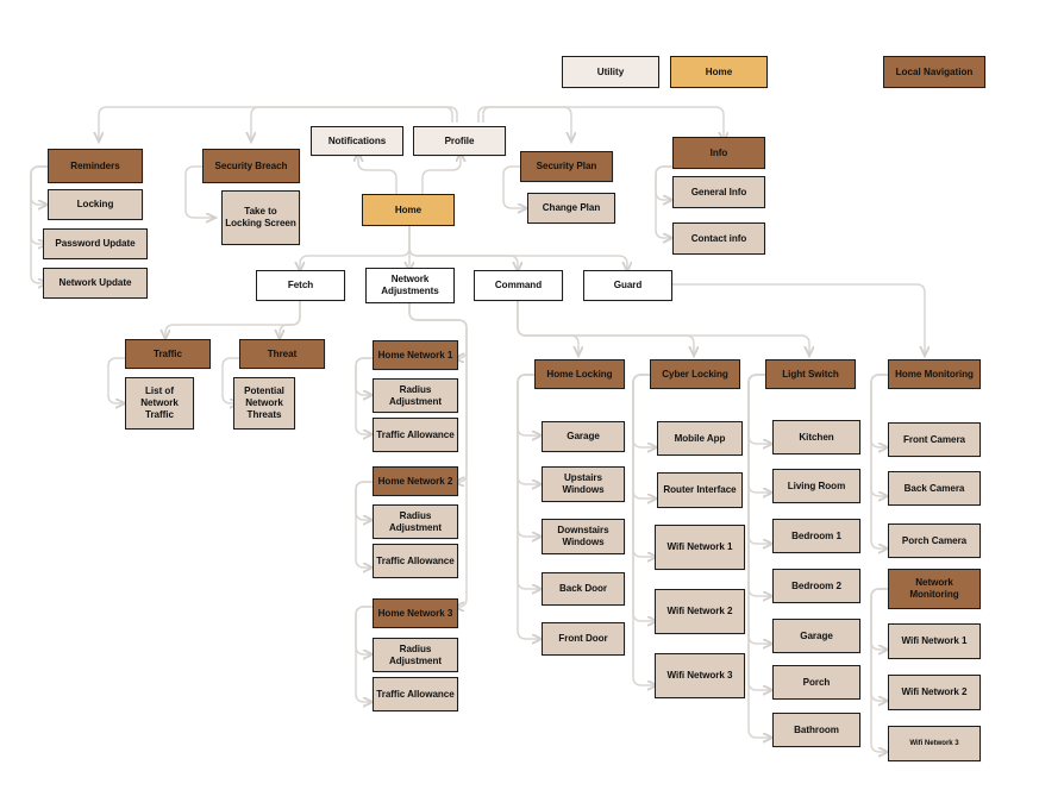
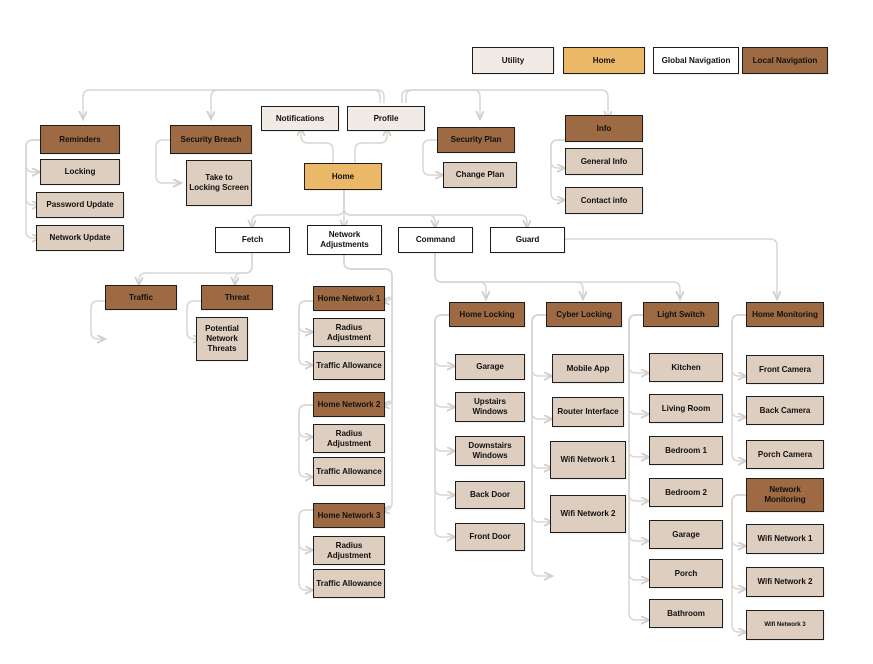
  Utility
  Home
+ Global Navigation
  Local Navigation
  Reminders
  Locking
  Password Update
  Network Update
  Security Breach
  Take to Locking Screen
  Notifications
  Profile
  Security Plan
  Change Plan
  Info
  General Info
  Contact info
  Home
  Fetch
  Network Adjustments
  Command
  Guard
  Traffic
- List of Network Traffic
  Threat
  Potential Network Threats
  Home Network 1
  Radius Adjustment
  Traffic Allowance
  Home Network 2
  Radius Adjustment
  Traffic Allowance
  Home Network 3
  Radius Adjustment
  Traffic Allowance
  Home Locking
  Garage
  Upstairs Windows
  Downstairs Windows
  Back Door
  Front Door
  Cyber Locking
  Mobile App
  Router Interface
  Wifi Network 1
  Wifi Network 2
- Wifi Network 3
  Light Switch
  Kitchen
  Living Room
  Bedroom 1
  Bedroom 2
  Garage
  Porch
  Bathroom
  Home Monitoring
  Front Camera
  Back Camera
  Porch Camera
  Network Monitoring
  Wifi Network 1
  Wifi Network 2
